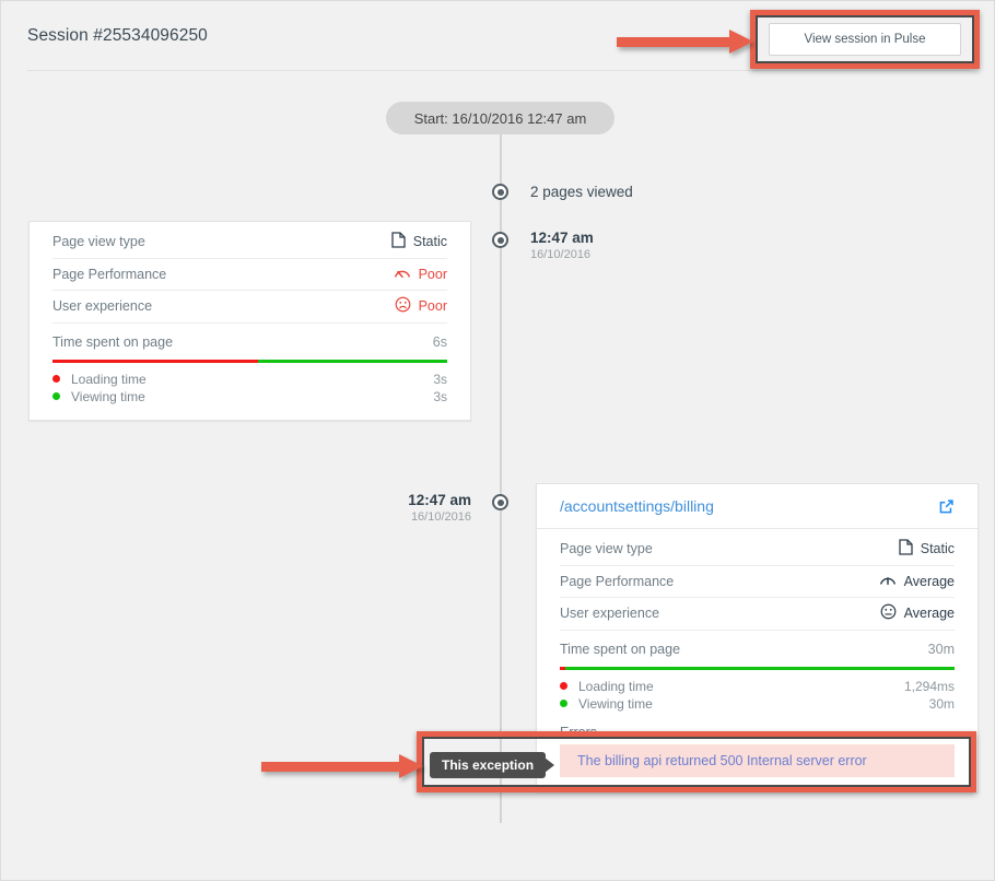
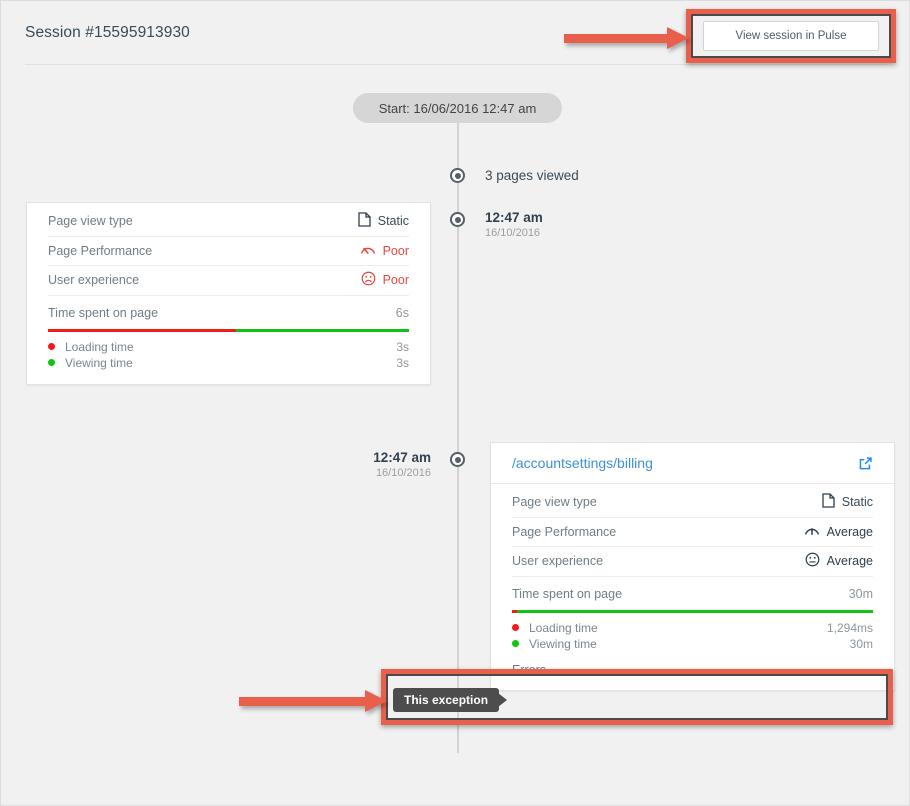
- Session #25534096250
+ Session #15595913930
  View session in Pulse
- Start: 16/10/2016 12:47 am
+ Start: 16/06/2016 12:47 am
- 2 pages viewed
+ 3 pages viewed
  12:47 am
  16/10/2016
  12:47 am
  16/10/2016
  Page view type
  Static
  Page Performance
  Poor
  User experience
  Poor
  Time spent on page
  6s
  Loading time
  3s
  Viewing time
  3s
  /accountsettings/billing
  Page view type
  Static
  Page Performance
  Average
  User experience
  Average
  Time spent on page
  30m
  Loading time
  1,294ms
  Viewing time
  30m
  Errors
- The billing api returned 500 Internal server error
  This exception
